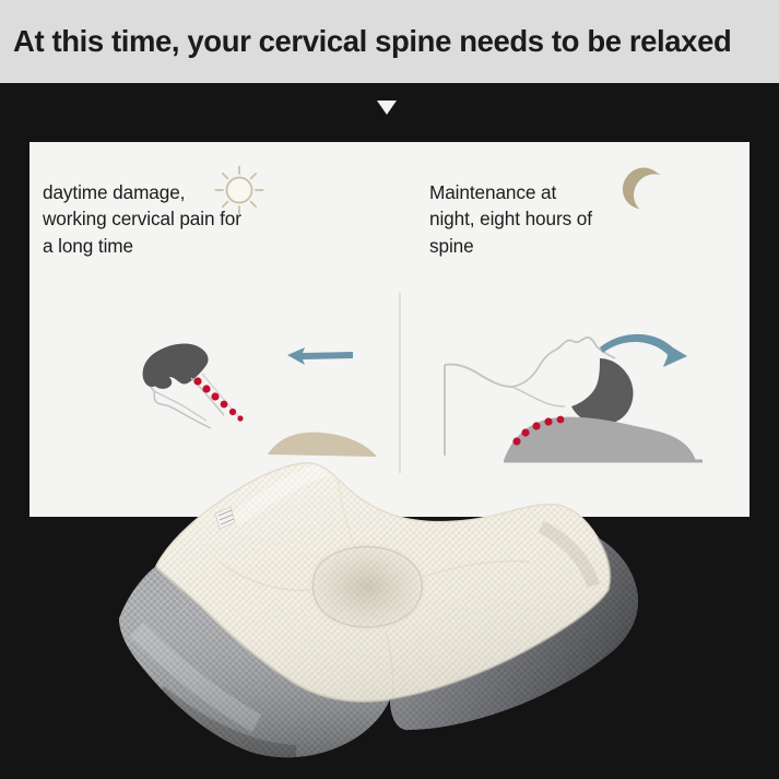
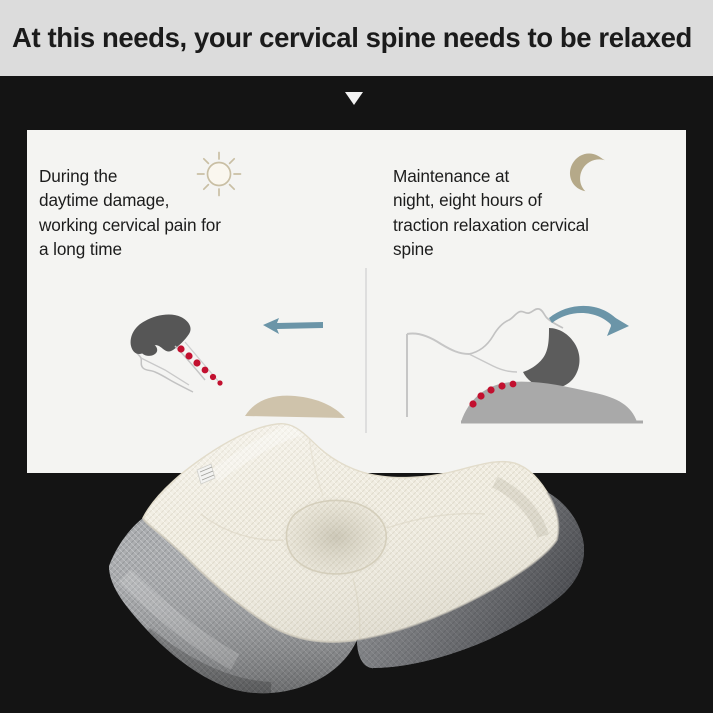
- At this time, your cervical spine needs to be relaxed
+ At this needs, your cervical spine needs to be relaxed
+ During the
  daytime damage,
  working cervical pain for
  a long time
  Maintenance at
  night, eight hours of
+ traction relaxation cervical
  spine
